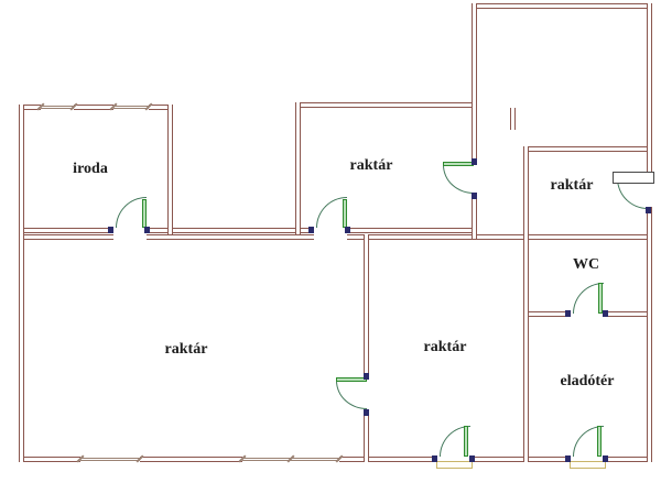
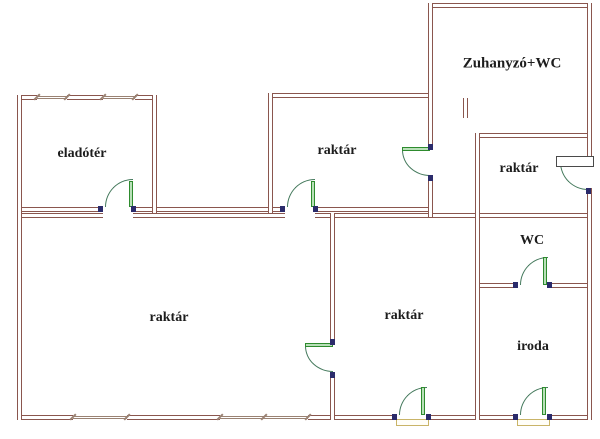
- iroda
+ eladótér
  raktár
+ Zuhanyzó+WC
  raktár
  WC
- eladótér
+ iroda
  raktár
  raktár
